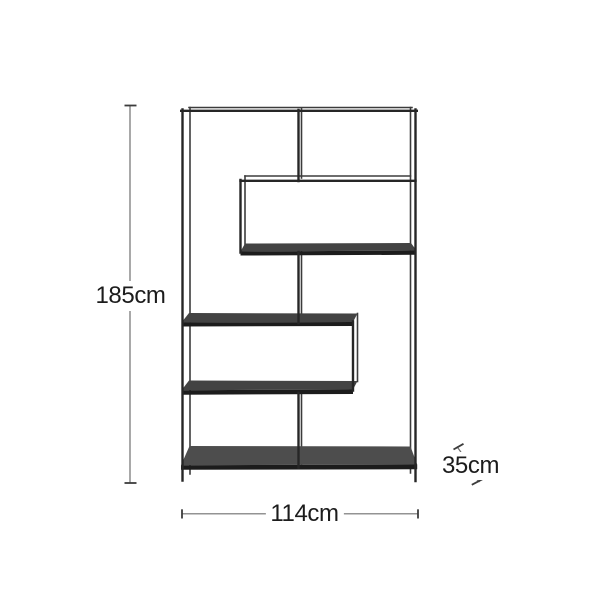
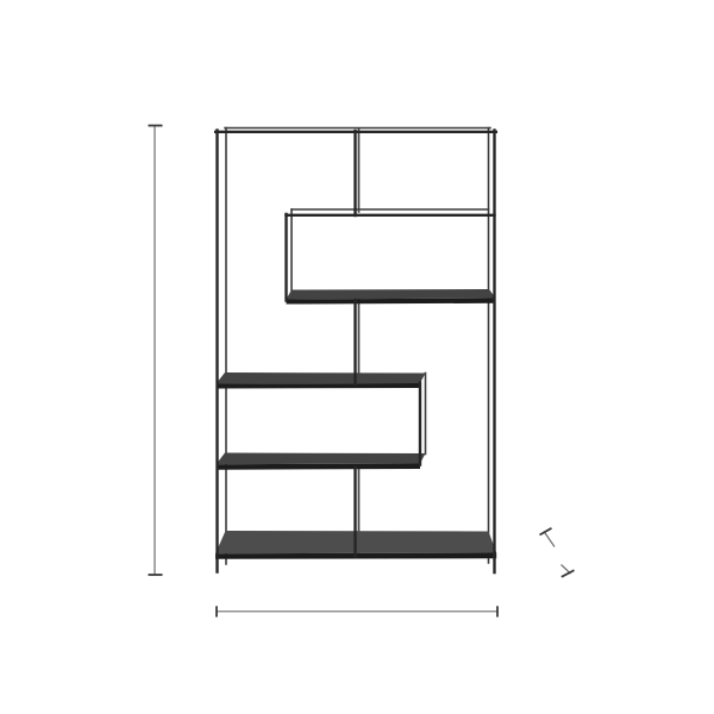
- 185cm
- 114cm
- 35cm
